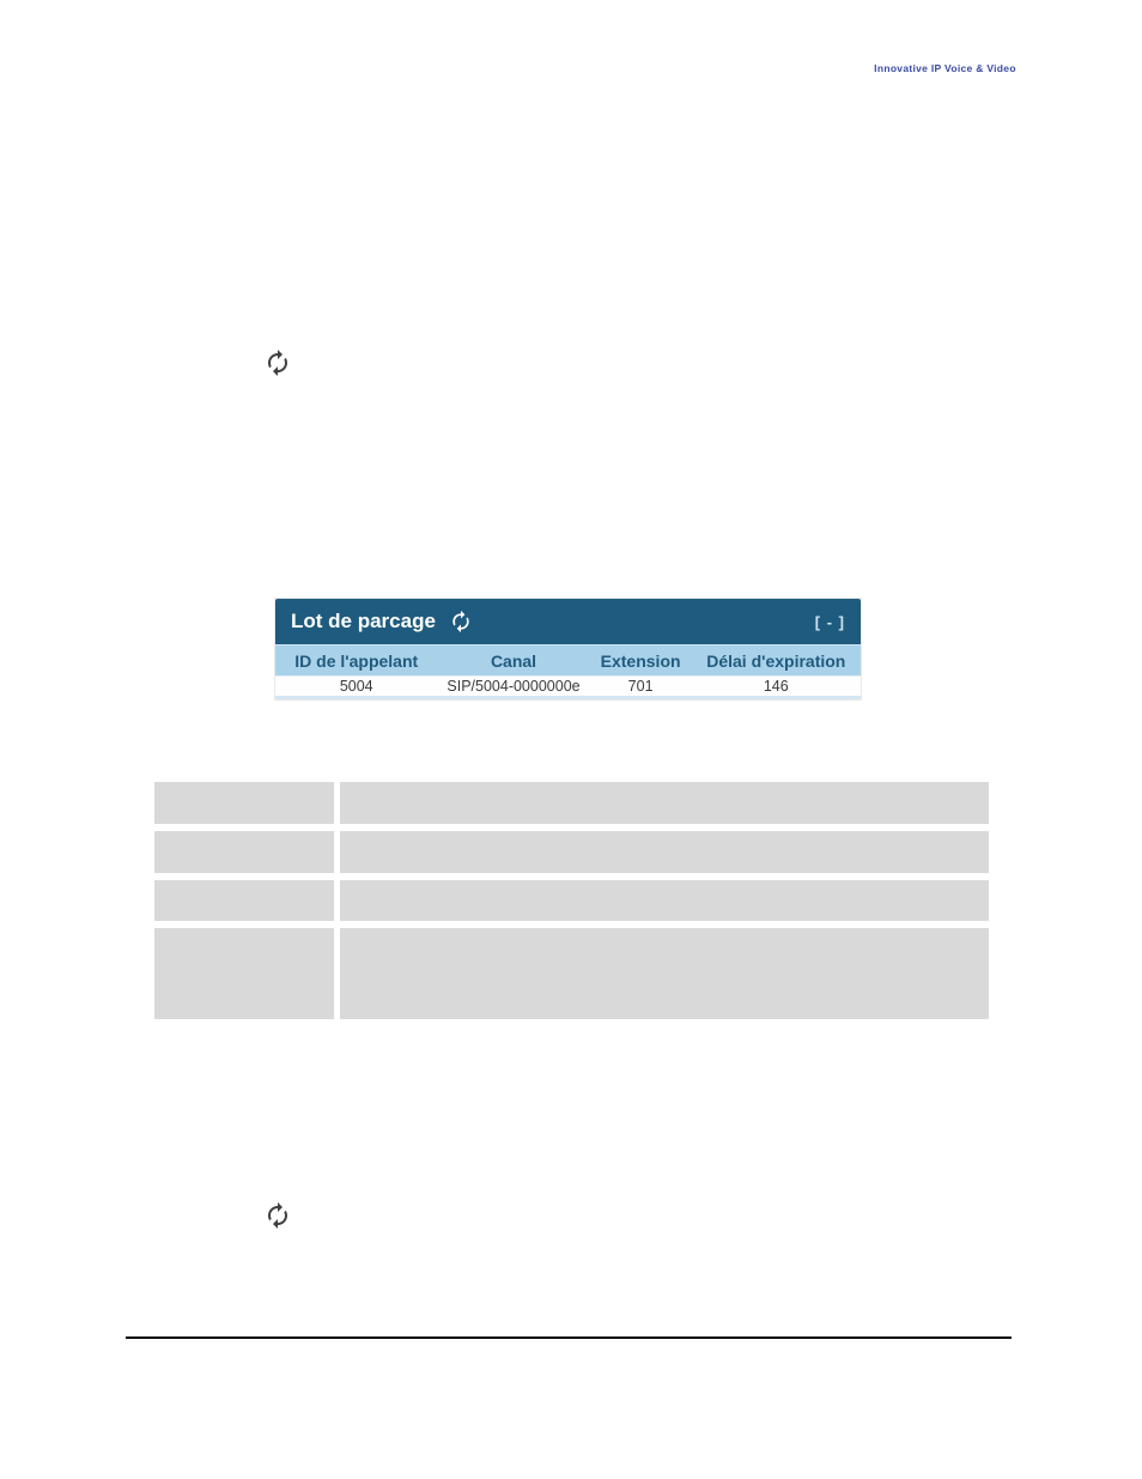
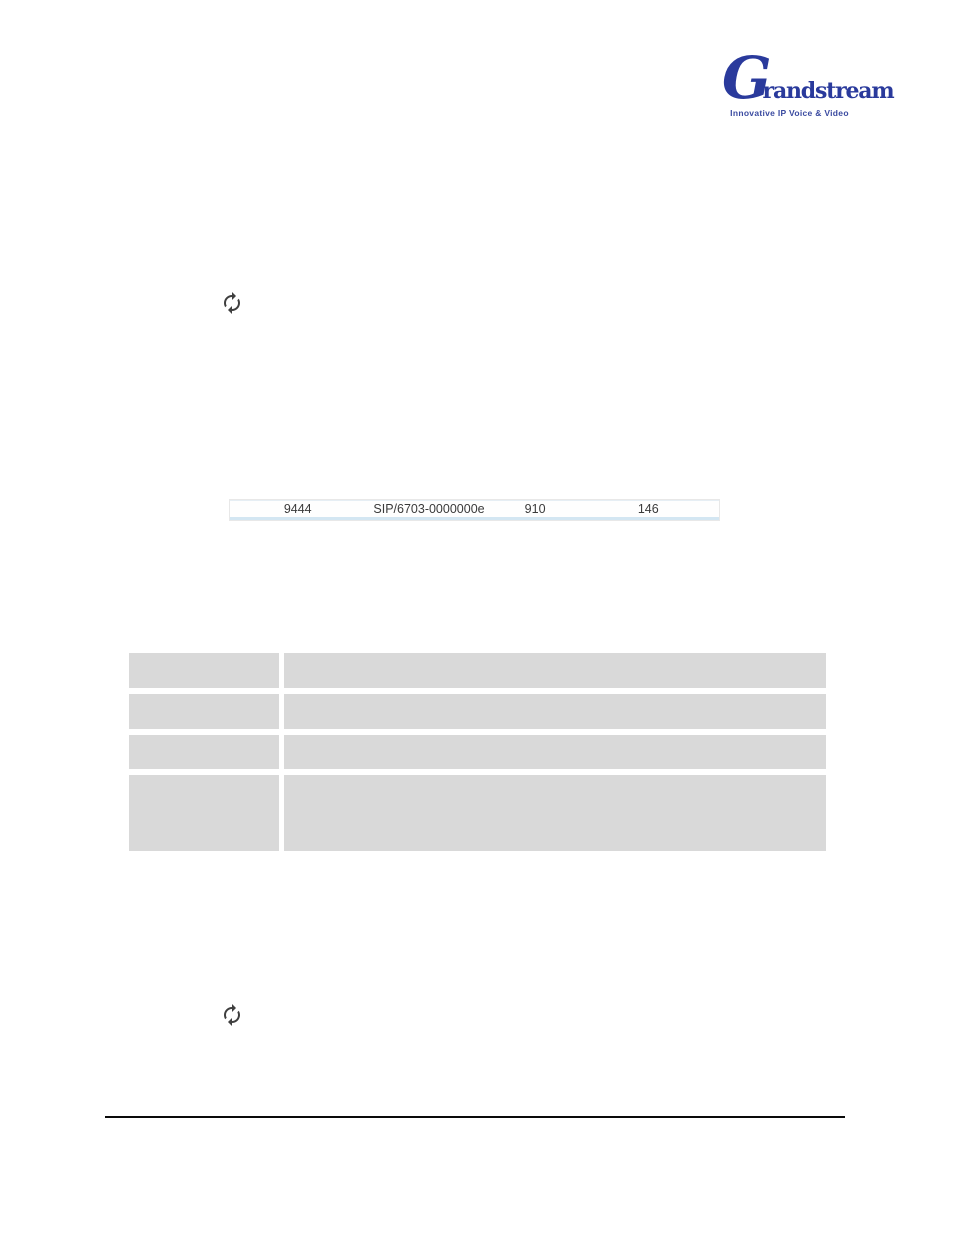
+ Grandstream
  Innovative IP Voice & Video
- Lot de parcage
- [ - ]
- ID de l'appelant
- Canal
- Extension
- Délai d'expiration
- 5004
+ 9444
- SIP/5004-0000000e
+ SIP/6703-0000000e
- 701
+ 910
  146
